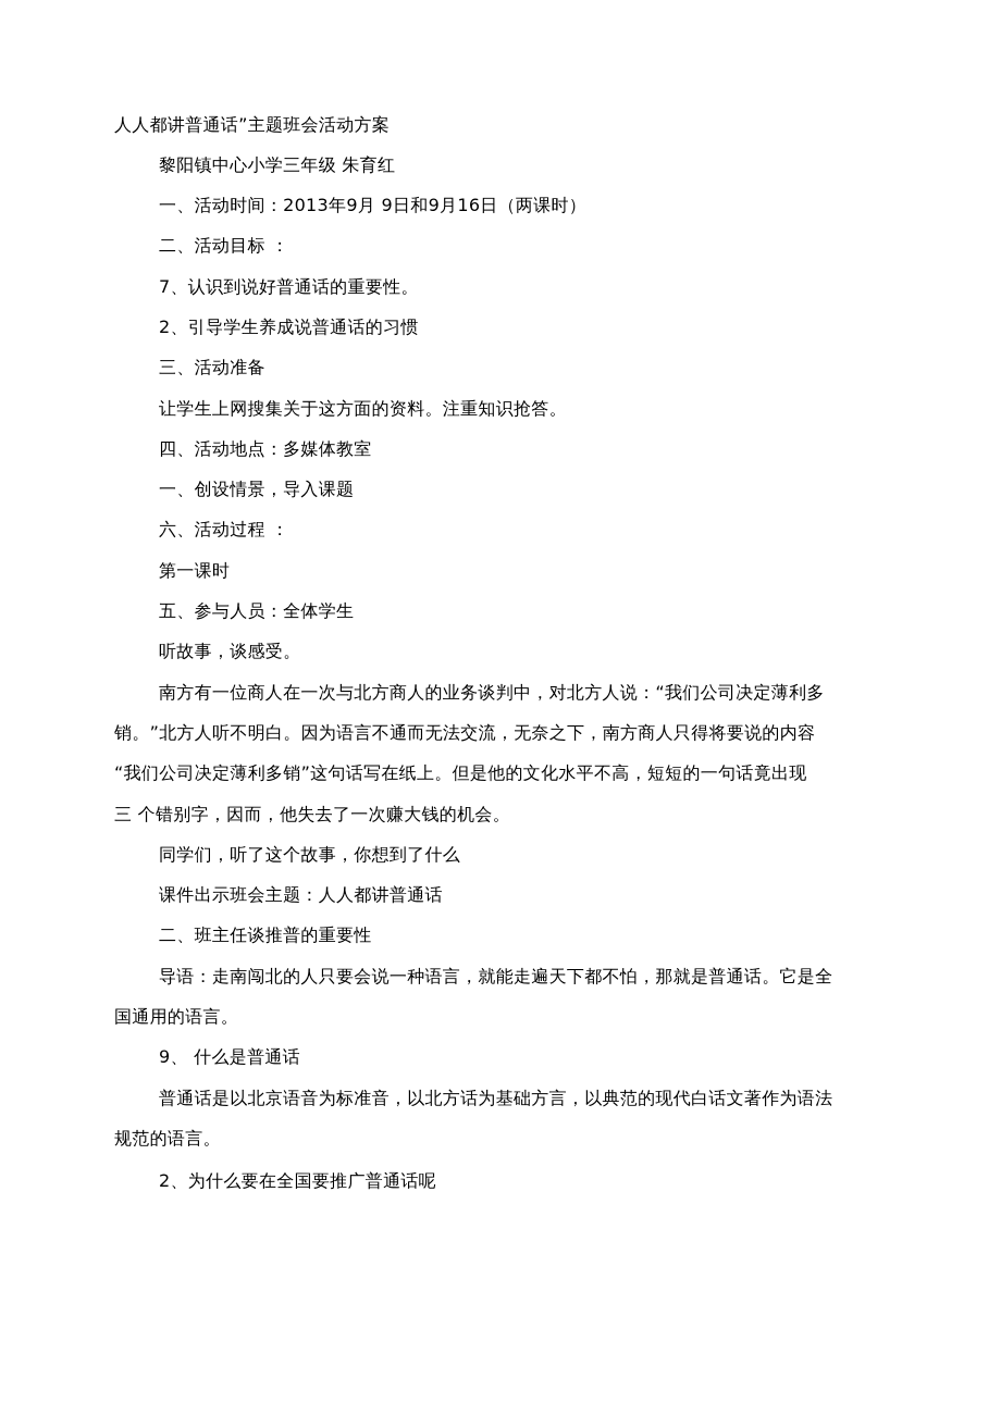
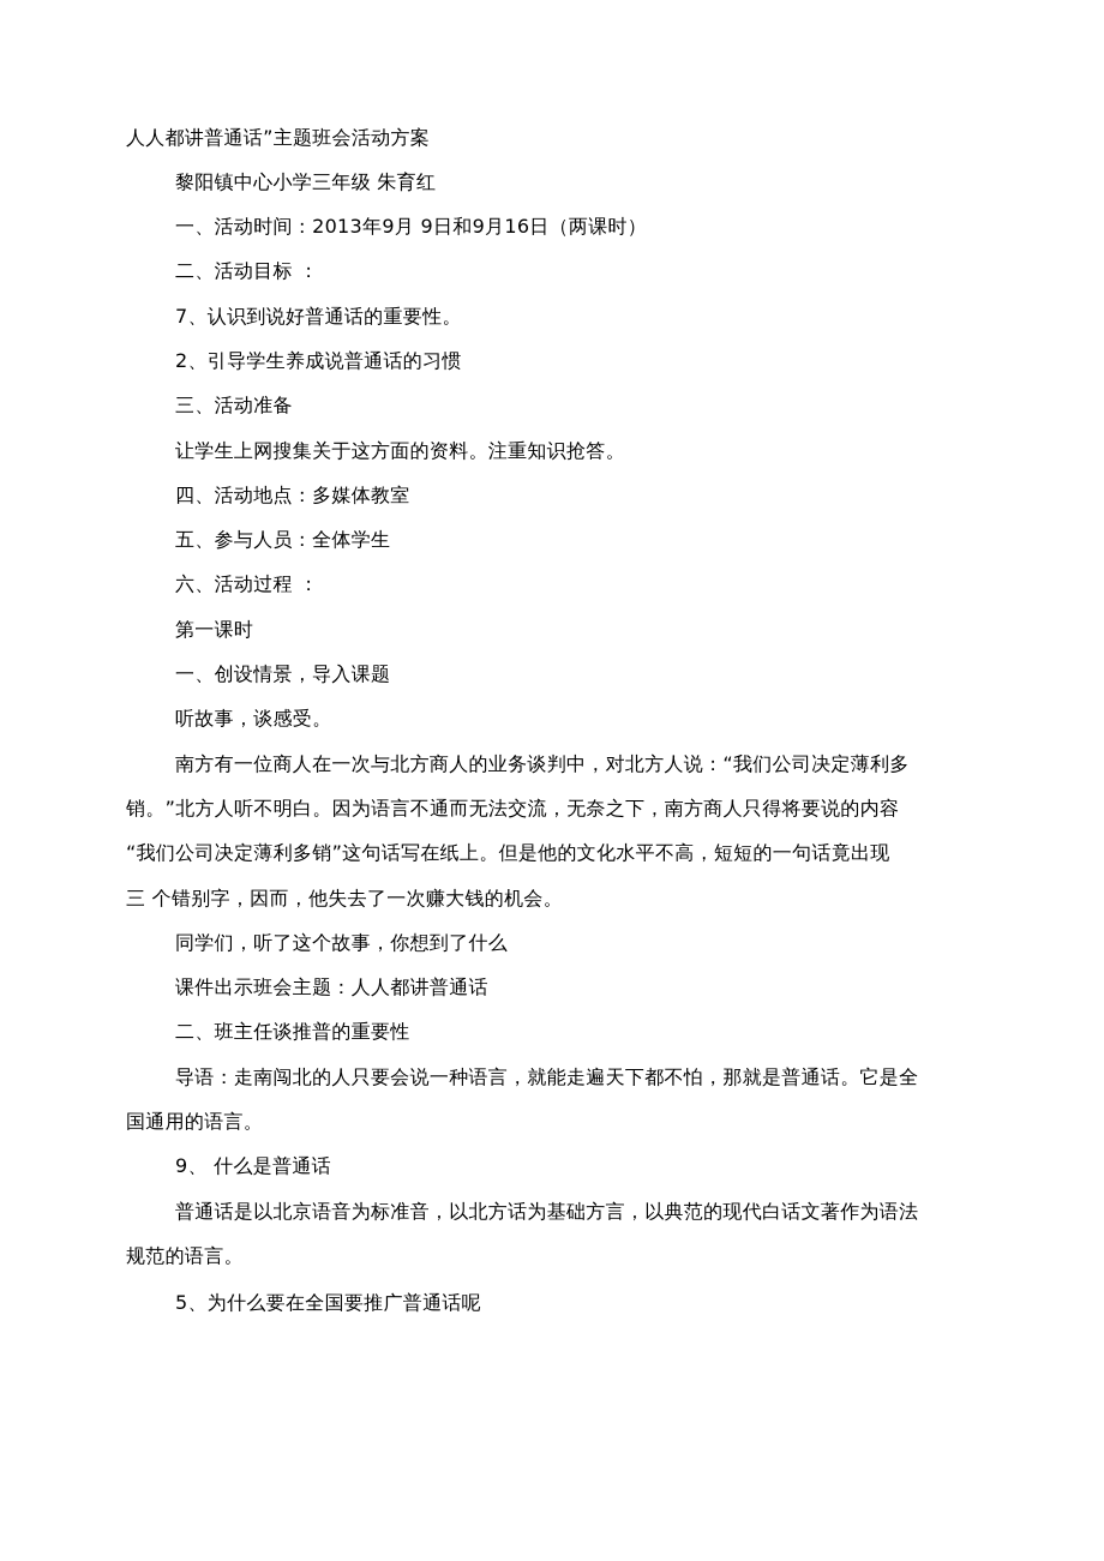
  人人都讲普通话”主题班会活动方案
  黎阳镇中心小学三年级 朱育红
  一、活动时间：2013年9月 9日和9月16日（两课时）
  二、活动目标 ：
  7、认识到说好普通话的重要性。
  2、引导学生养成说普通话的习惯
  三、活动准备
  让学生上网搜集关于这方面的资料。注重知识抢答。
  四、活动地点：多媒体教室
- 一、创设情景，导入课题
+ 五、参与人员：全体学生
  六、活动过程 ：
  第一课时
- 五、参与人员：全体学生
+ 一、创设情景，导入课题
  听故事，谈感受。
  南方有一位商人在一次与北方商人的业务谈判中，对北方人说：“我们公司决定薄利多
  销。”北方人听不明白。因为语言不通而无法交流，无奈之下，南方商人只得将要说的内容
  “我们公司决定薄利多销”这句话写在纸上。但是他的文化水平不高，短短的一句话竟出现
  三 个错别字，因而，他失去了一次赚大钱的机会。
  同学们，听了这个故事，你想到了什么
  课件出示班会主题：人人都讲普通话
  二、班主任谈推普的重要性
  导语：走南闯北的人只要会说一种语言，就能走遍天下都不怕，那就是普通话。它是全
  国通用的语言。
  9、 什么是普通话
  普通话是以北京语音为标准音，以北方话为基础方言，以典范的现代白话文著作为语法
  规范的语言。
- 2、为什么要在全国要推广普通话呢
+ 5、为什么要在全国要推广普通话呢
